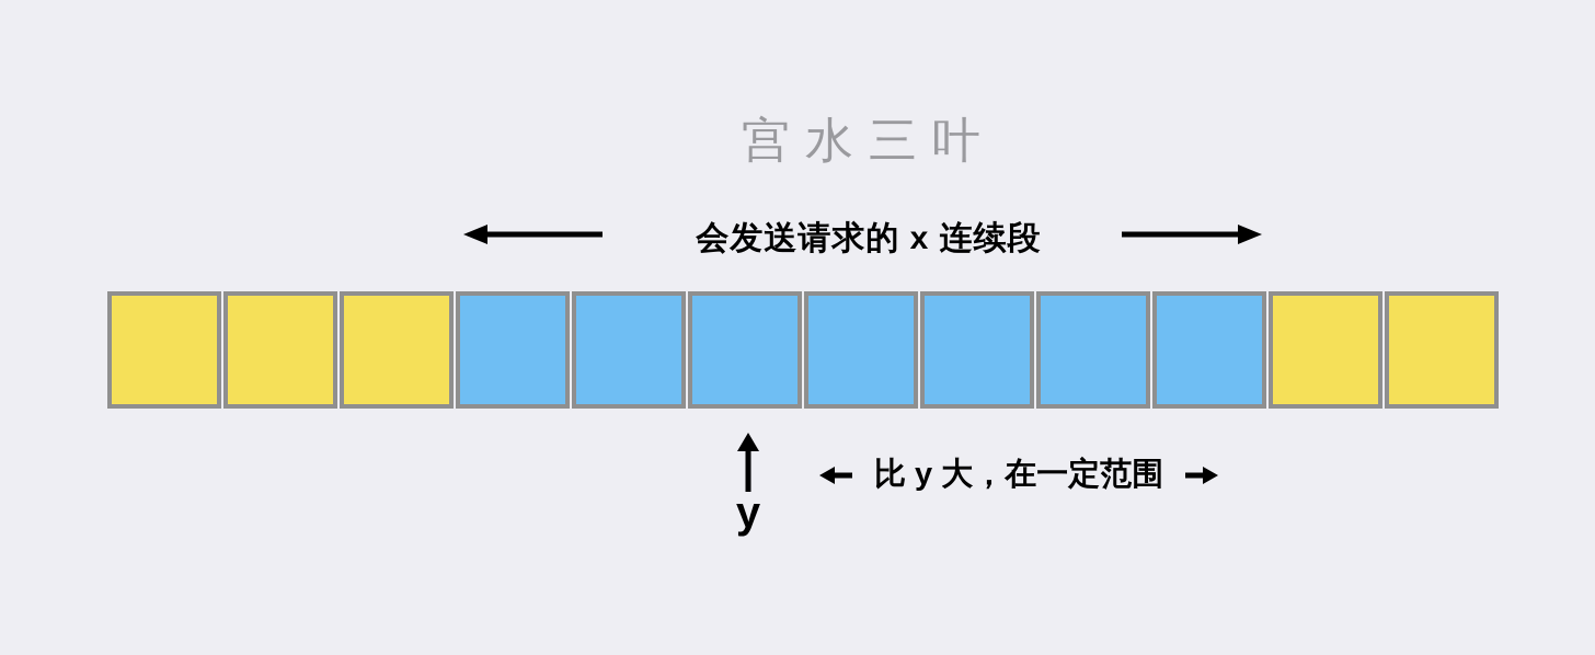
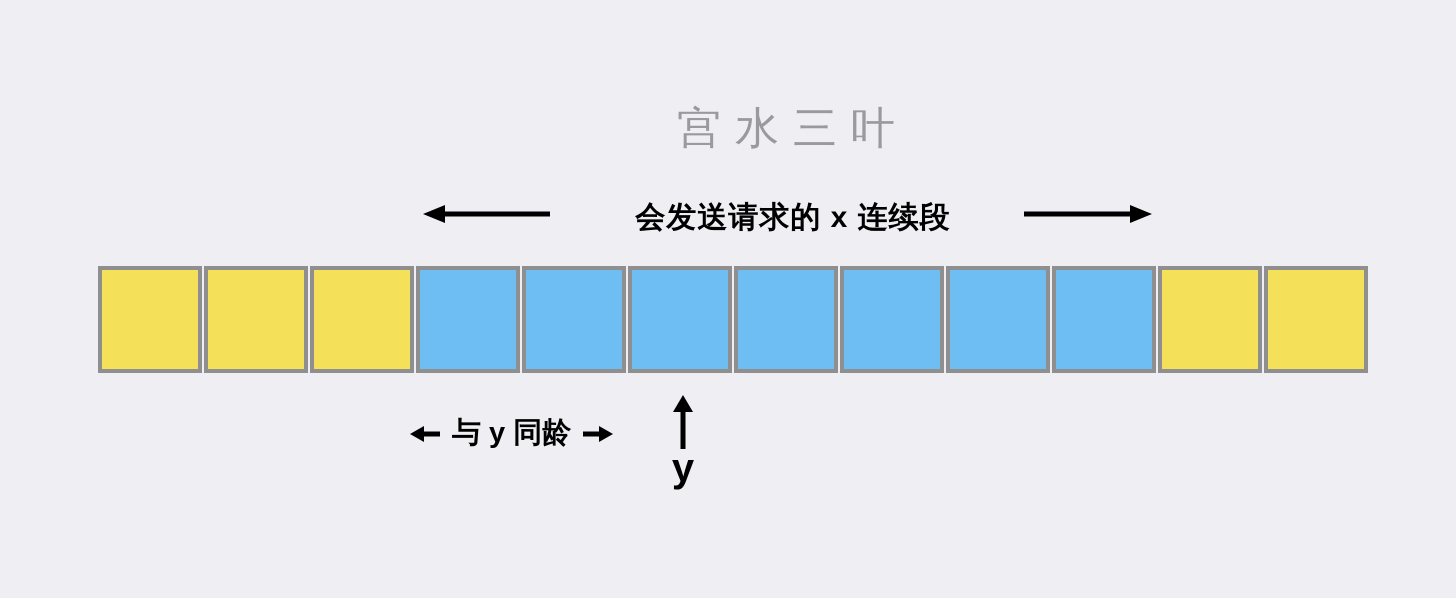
  宫水三叶
  会发送请求的 x 连续段
+ 与 y 同龄
  y
- 比 y 大，在一定范围
